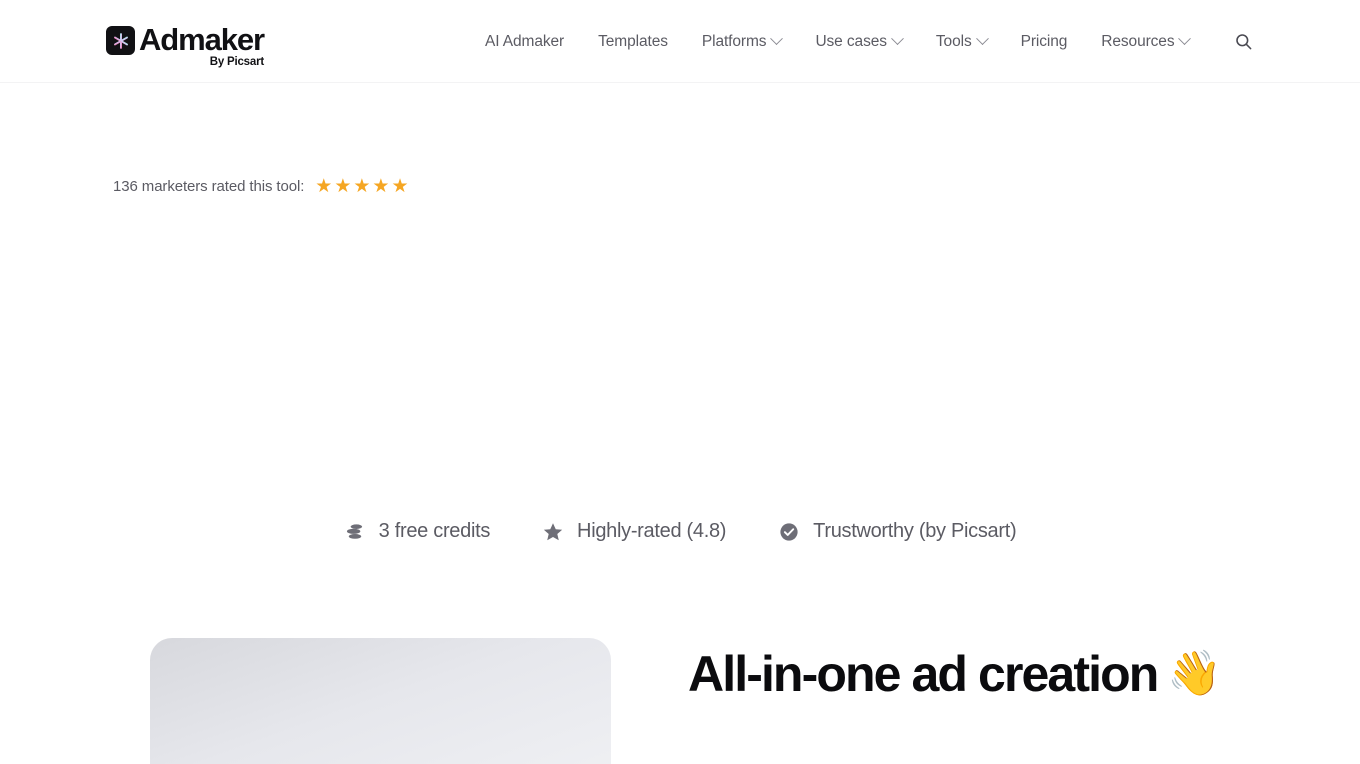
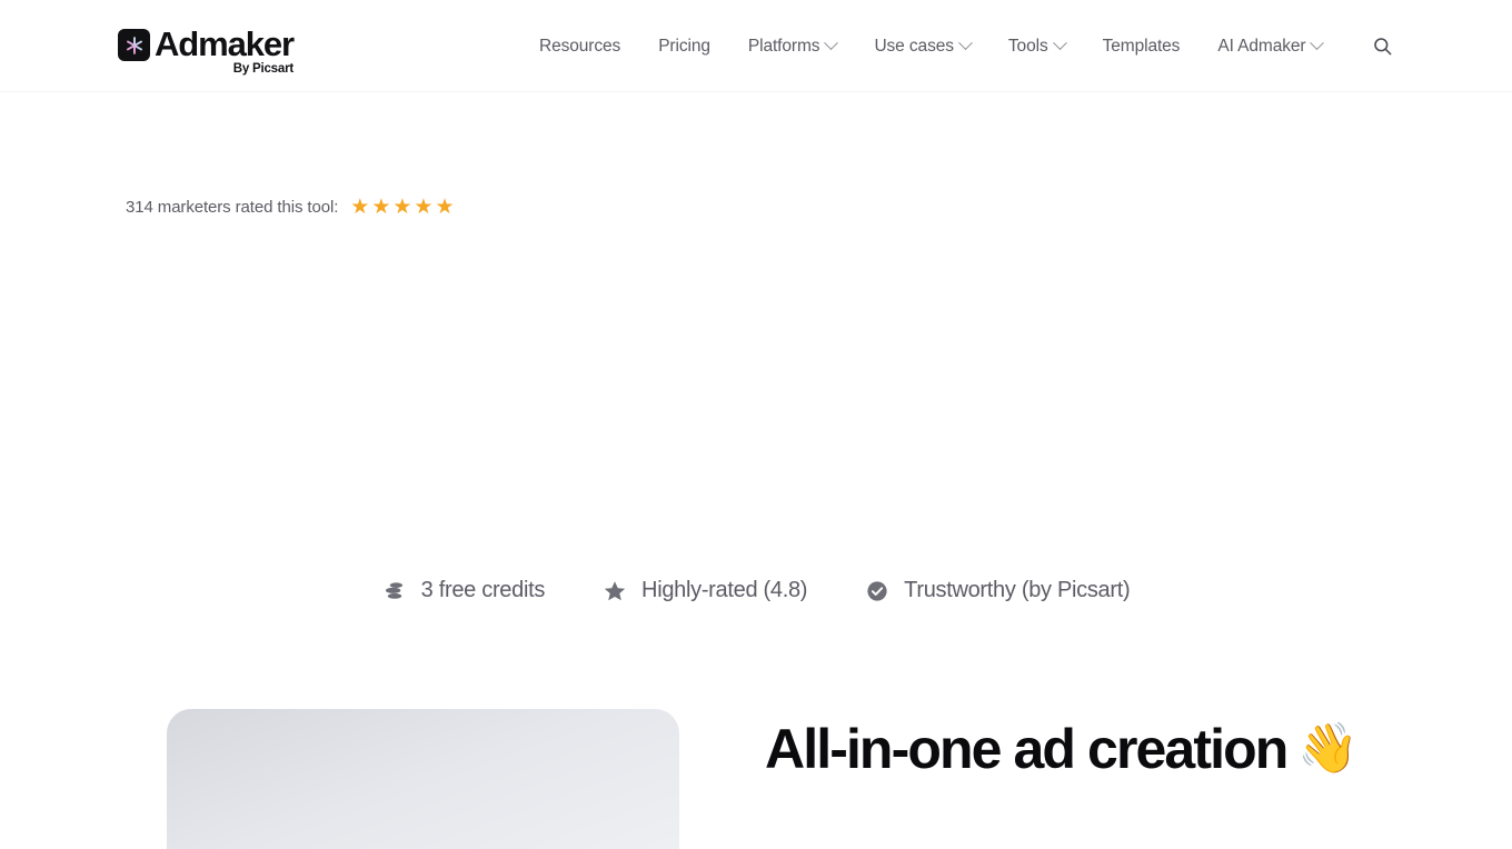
  Admaker
  By Picsart
- AI Admaker
+ Resources
- Templates
+ Pricing
  Platforms
  Use cases
  Tools
- Pricing
+ Templates
- Resources
+ AI Admaker
- 136 marketers rated this tool:
+ 314 marketers rated this tool:
  ★
  ★
  ★
  ★
  ★
  3 free credits
  Highly-rated (4.8)
  Trustworthy (by Picsart)
  All-in-one ad creation
  👋
